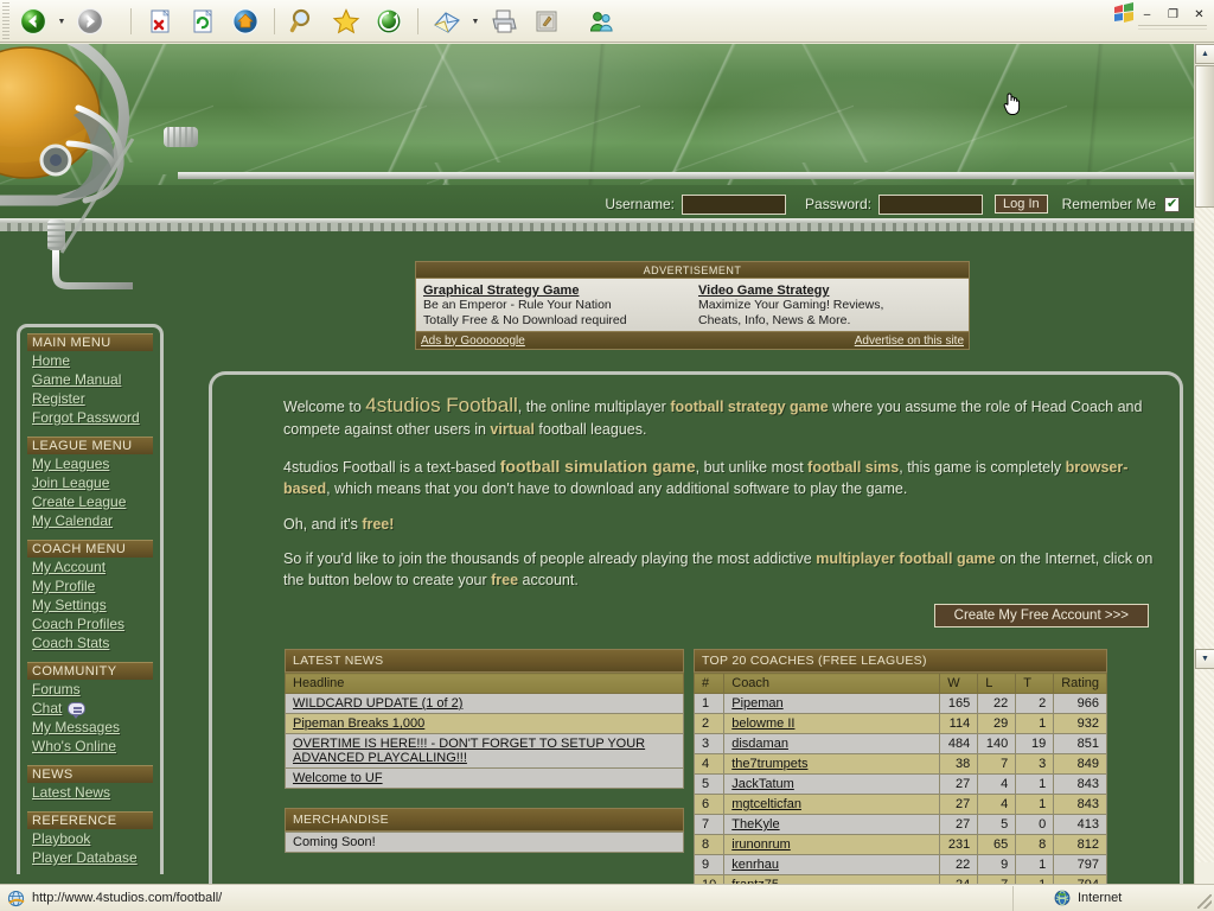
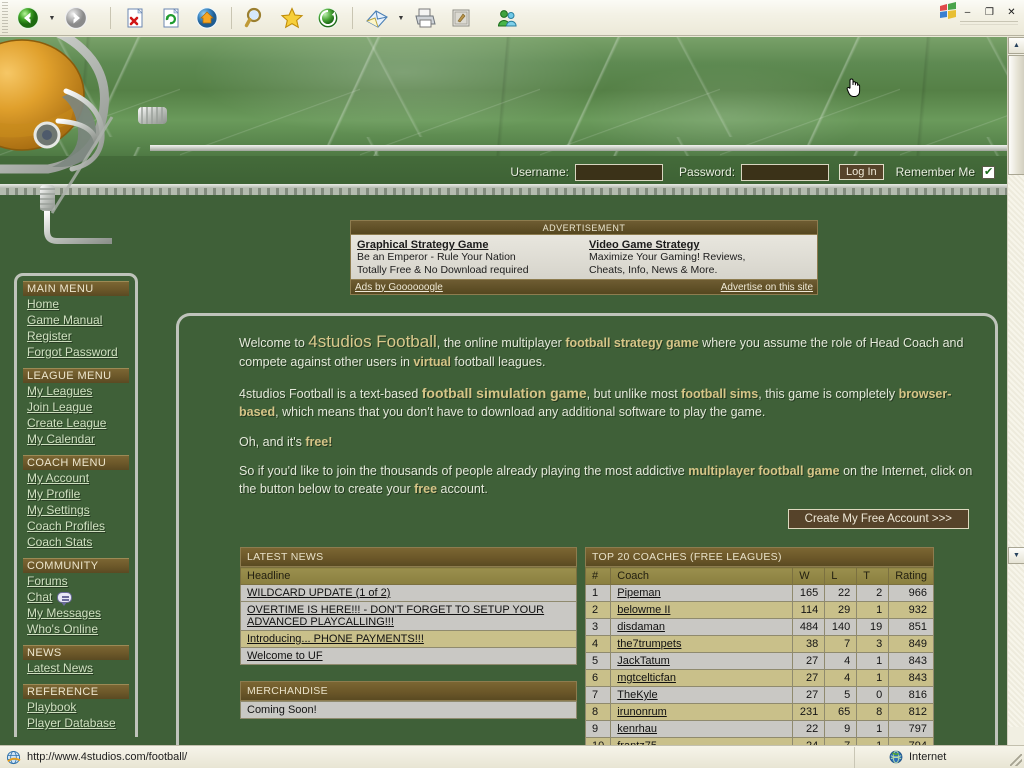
  –
  ❐
  ✕
  Username:
  Password:
  Log In
  Remember Me
  ADVERTISEMENT
  Graphical Strategy Game
  Be an Emperor - Rule Your Nation
  Totally Free & No Download required
  Video Game Strategy
  Maximize Your Gaming! Reviews,
  Cheats, Info, News & More.
  Ads by Goooooogle
  Advertise on this site
  MAIN MENU
  Home
  Game Manual
  Register
  Forgot Password
  LEAGUE MENU
  My Leagues
  Join League
  Create League
  My Calendar
  COACH MENU
  My Account
  My Profile
  My Settings
  Coach Profiles
  Coach Stats
  COMMUNITY
  Forums
  Chat
  My Messages
  Who's Online
  NEWS
  Latest News
  REFERENCE
  Playbook
  Player Database
  Welcome to 4studios Football, the online multiplayer football strategy game where you assume the role of Head Coach and compete against other users in virtual football leagues.
  4studios Football is a text-based football simulation game, but unlike most football sims, this game is completely browser-based, which means that you don't have to download any additional software to play the game.
  Oh, and it's free!
  So if you'd like to join the thousands of people already playing the most addictive multiplayer football game on the Internet, click on the button below to create your free account.
  Create My Free Account >>>
  LATEST NEWS
  Headline
  WILDCARD UPDATE (1 of 2)
- Pipeman Breaks 1,000
  OVERTIME IS HERE!!! - DON'T FORGET TO SETUP YOUR ADVANCED PLAYCALLING!!!
+ Introducing... PHONE PAYMENTS!!!
  Welcome to UF
  MERCHANDISE
  Coming Soon!
  TOP 20 COACHES (FREE LEAGUES)
  #	Coach	W	L	T	Rating
  1	Pipeman	165	22	2	966
  2	belowme II	114	29	1	932
  3	disdaman	484	140	19	851
  4	the7trumpets	38	7	3	849
  5	JackTatum	27	4	1	843
  6	mgtcelticfan	27	4	1	843
- 7	TheKyle	27	5	0	413
+ 7	TheKyle	27	5	0	816
  8	irunonrum	231	65	8	812
  9	kenrhau	22	9	1	797
  http://www.4studios.com/football/
  Internet
